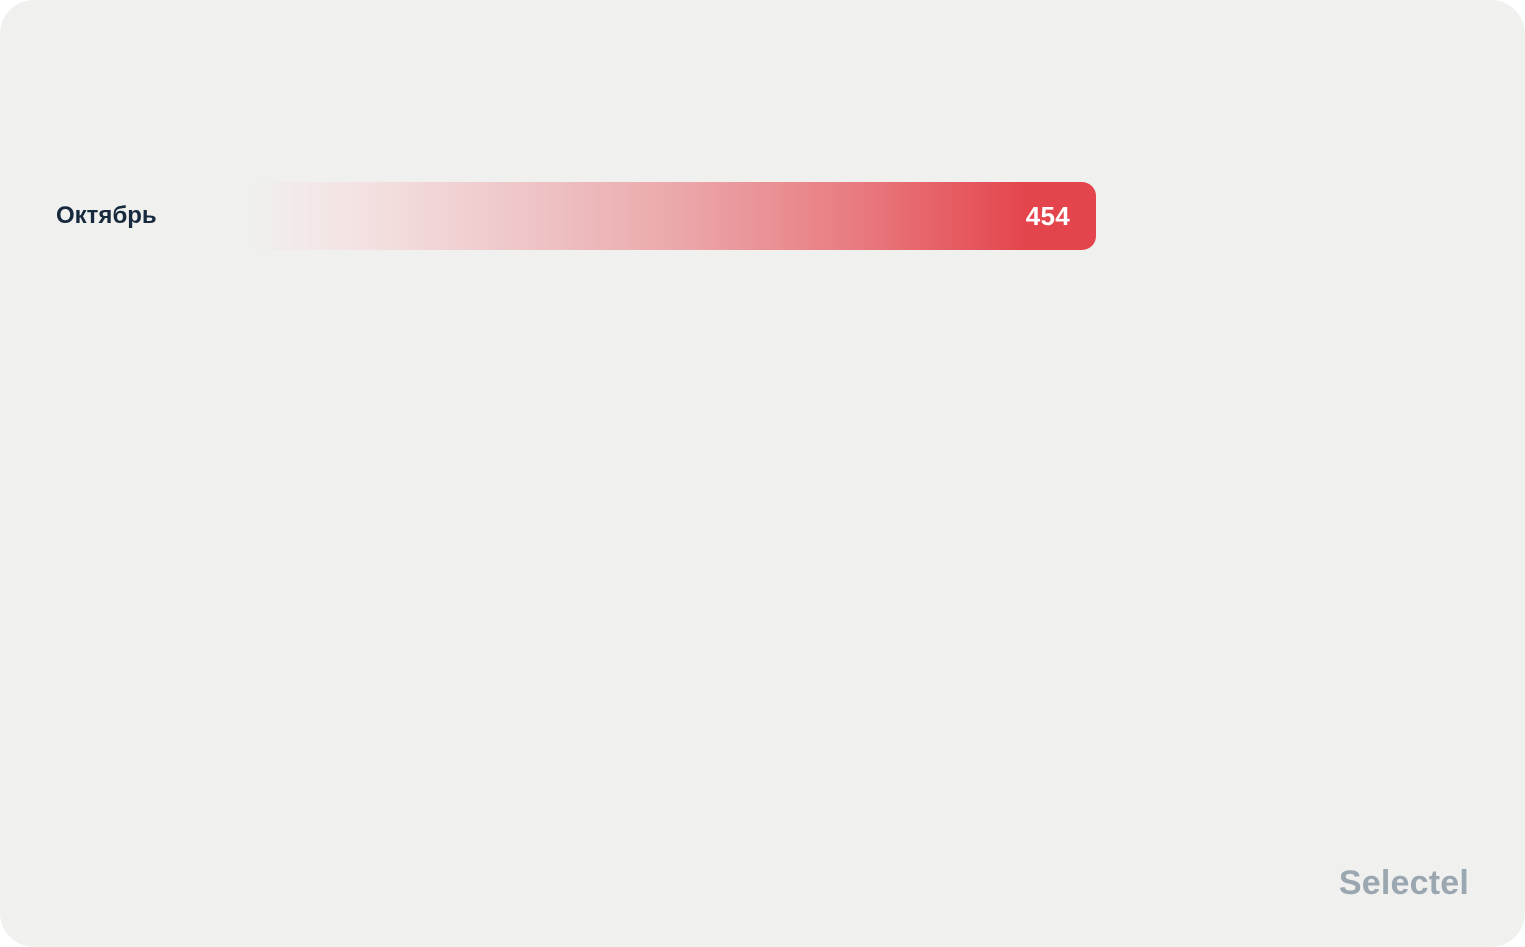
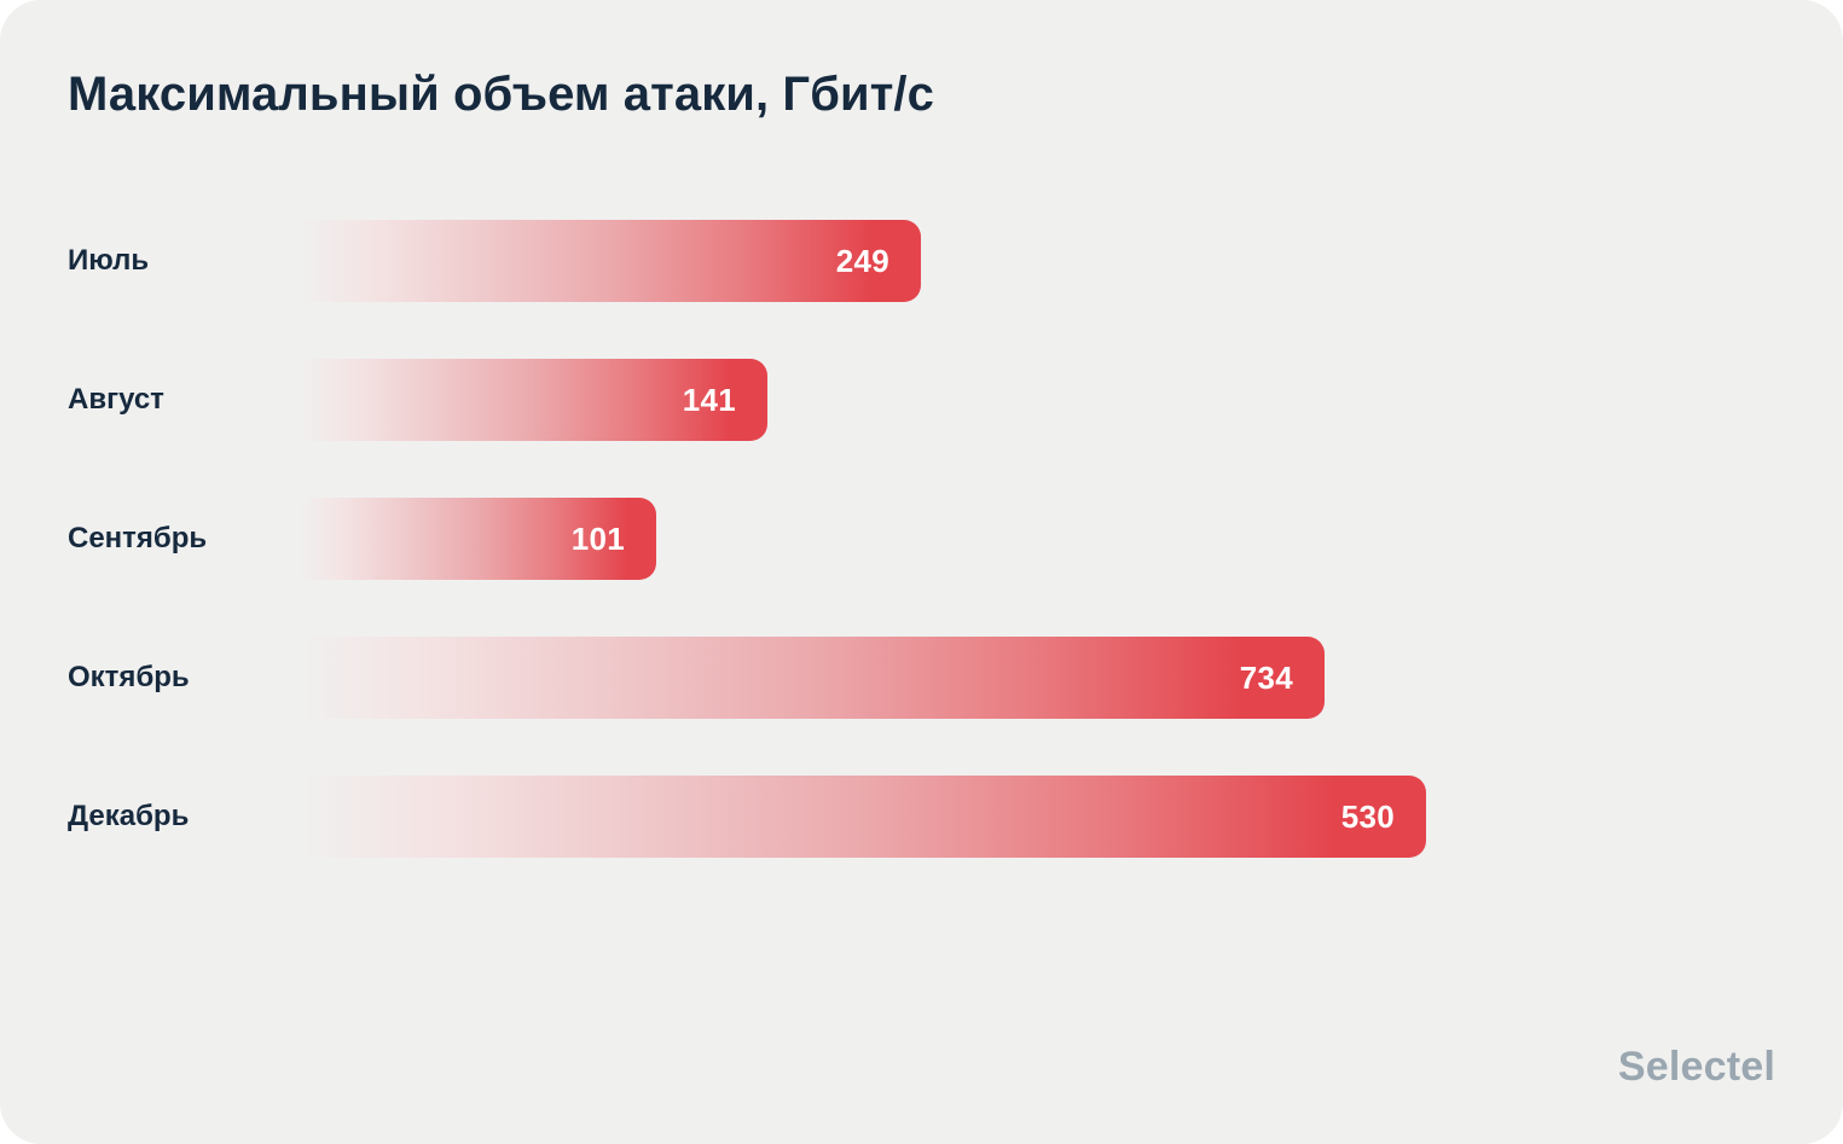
+ Максимальный объем атаки, Гбит/с
+ Июль
+ 249
+ Август
+ 141
+ Сентябрь
+ 101
  Октябрь
- 454
+ 734
+ Декабрь
+ 530
  Selectel
